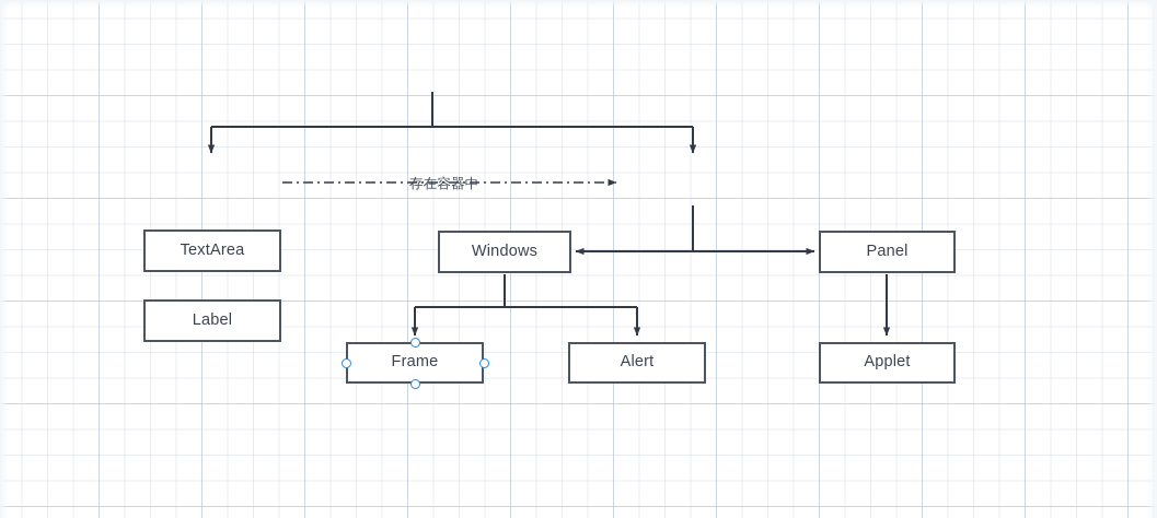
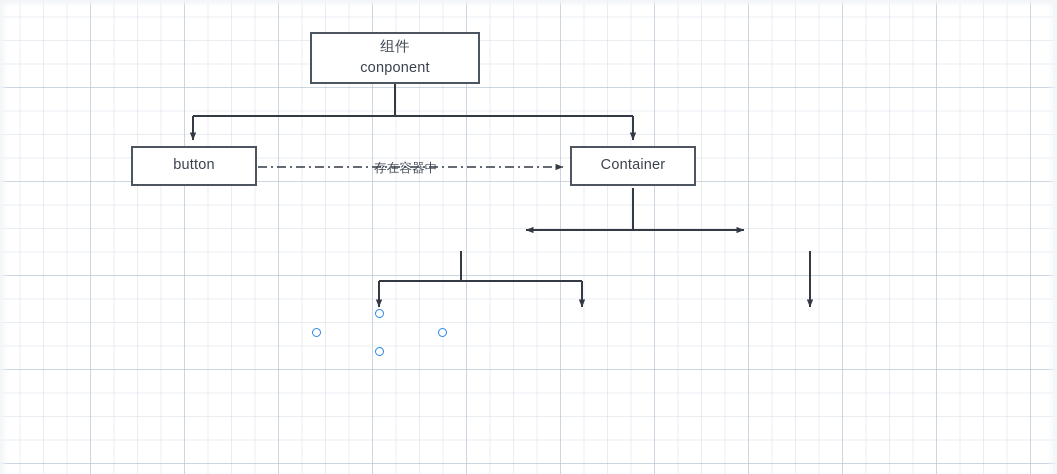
+ 组件
+ conponent
+ button
+ Container
  存在容器中
- TextArea
- Label
- Windows
- Panel
- Frame
- Alert
- Applet
